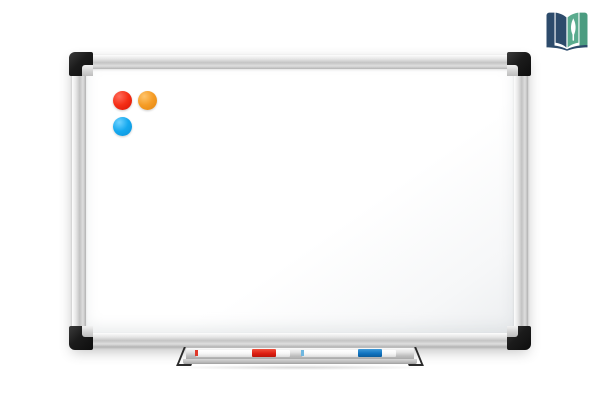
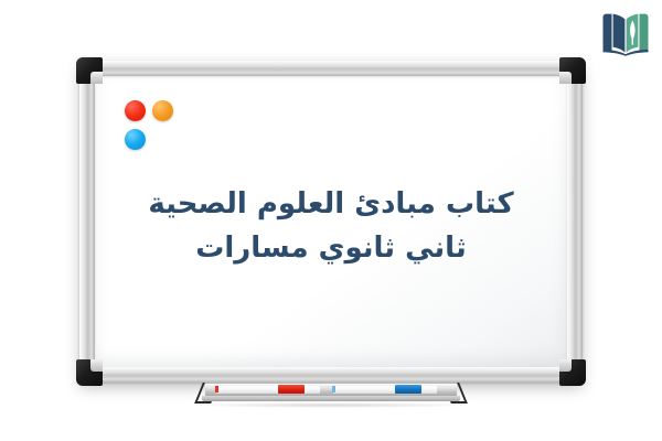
+ كتاب مبادئ العلوم الصحية
+ ثاني ثانوي مسارات
